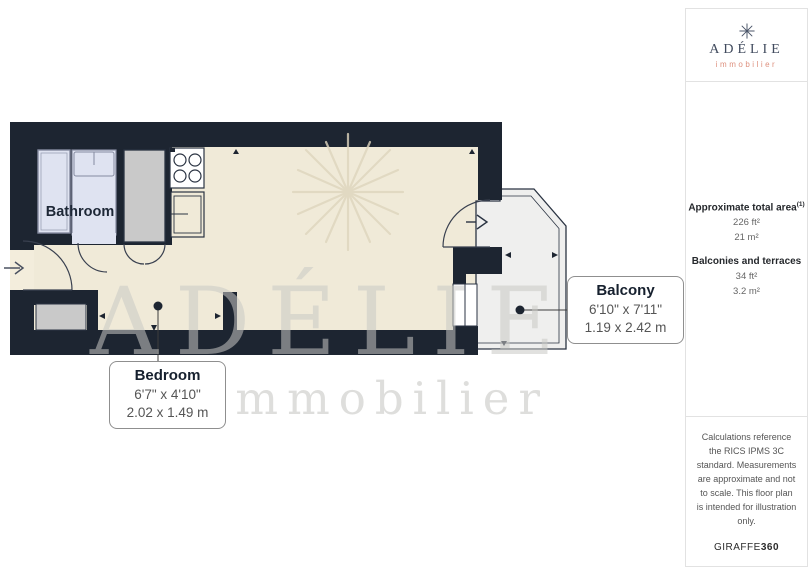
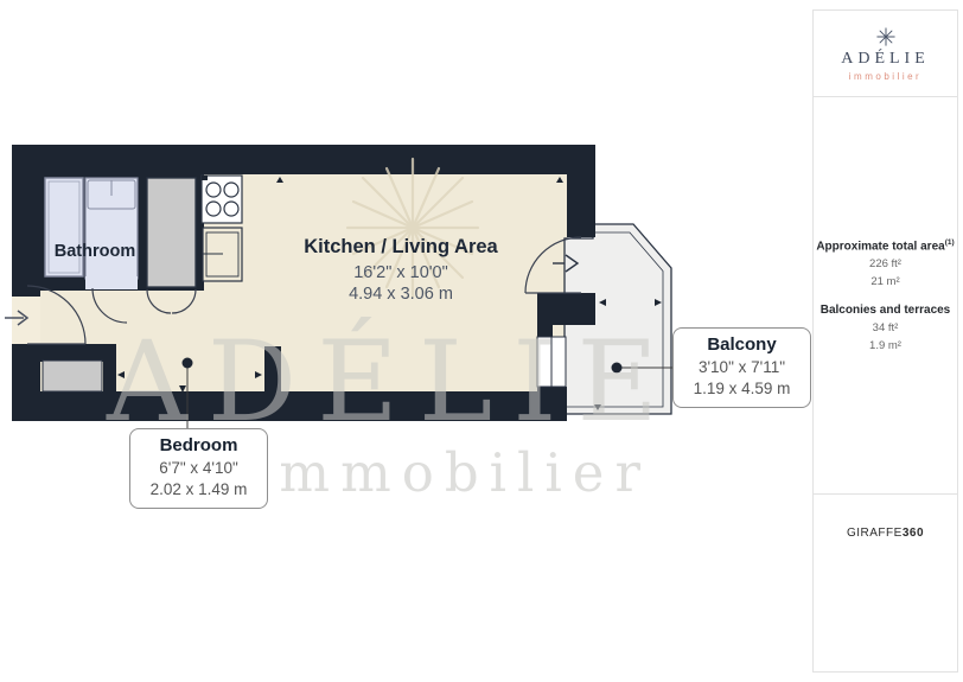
  ADÉLIE
  mmobilier
  Bathroom
+ Kitchen / Living Area
+ 16'2" x 10'0"
+ 4.94 x 3.06 m
  Bedroom
  6'7" x 4'10"
  2.02 x 1.49 m
  Balcony
- 6'10" x 7'11"
+ 3'10" x 7'11"
- 1.19 x 2.42 m
+ 1.19 x 4.59 m
  ADÉLIE
  immobilier
  Approximate total area
  226 ft²
  21 m²
  Balconies and terraces
  34 ft²
- 3.2 m²
+ 1.9 m²
- Calculations reference the RICS IPMS 3C standard. Measurements are approximate and not to scale. This floor plan is intended for illustration only.
  GIRAFFE360
